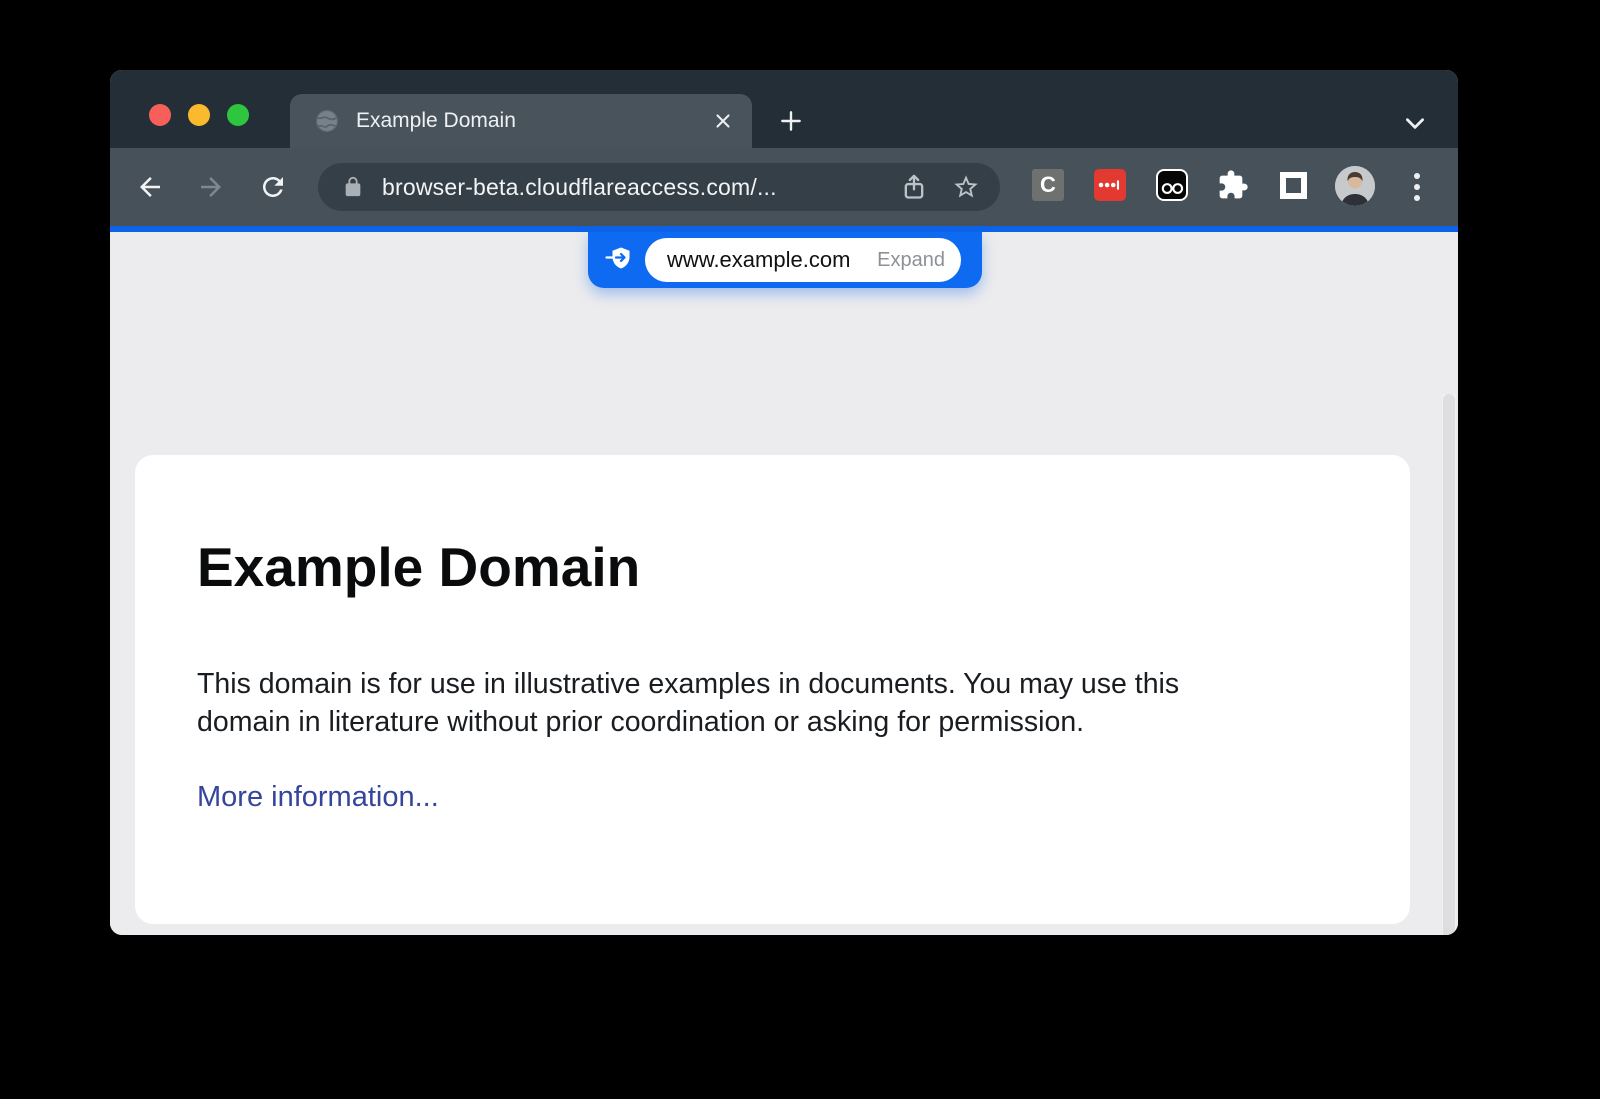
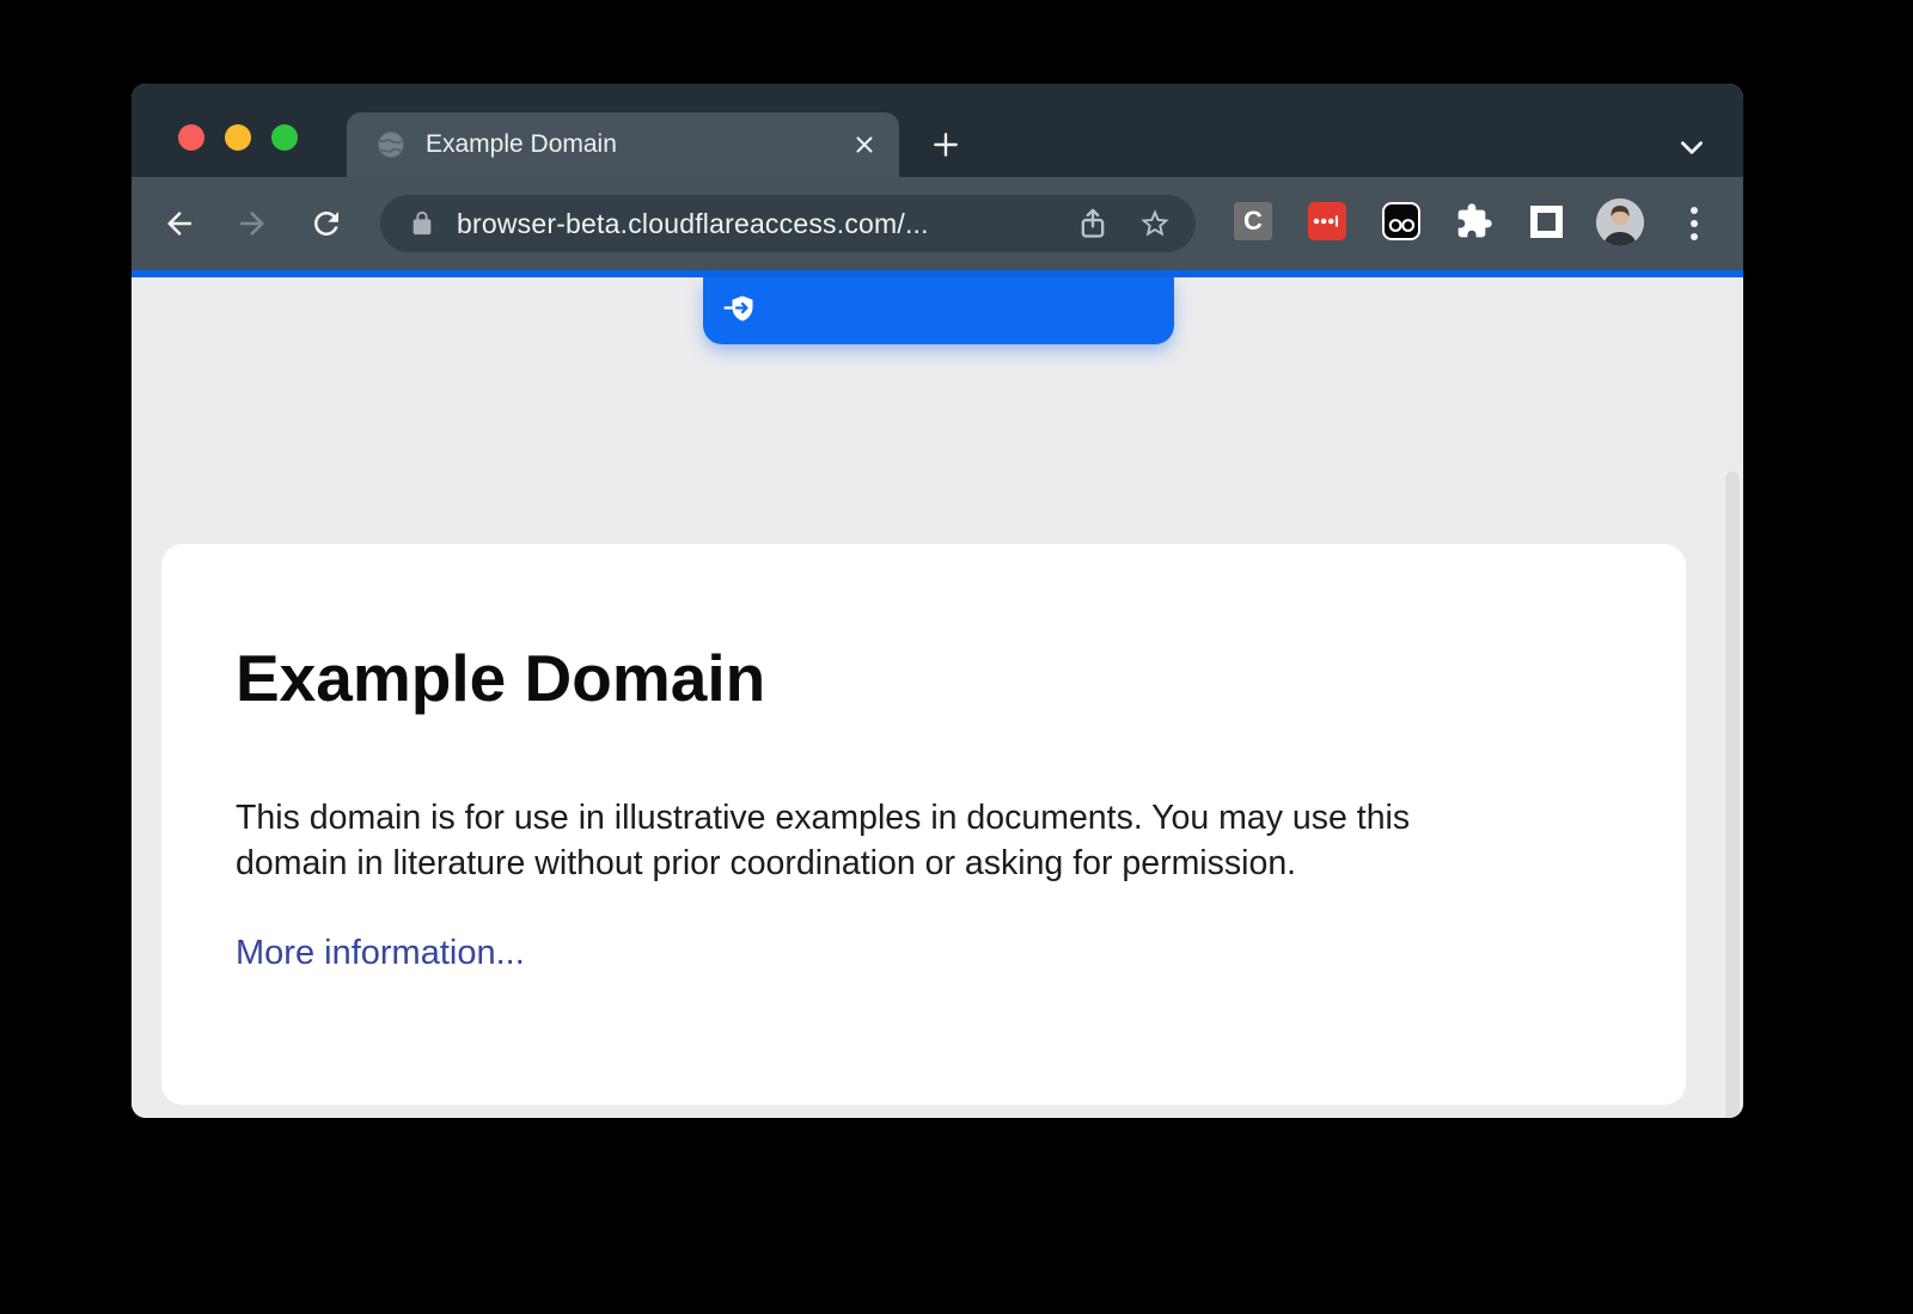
  Example Domain
  browser-beta.cloudflareaccess.com/...
  C
  Example Domain
  This domain is for use in illustrative examples in documents. You may use this
  domain in literature without prior coordination or asking for permission.
  More information...
- www.example.com
- Expand
